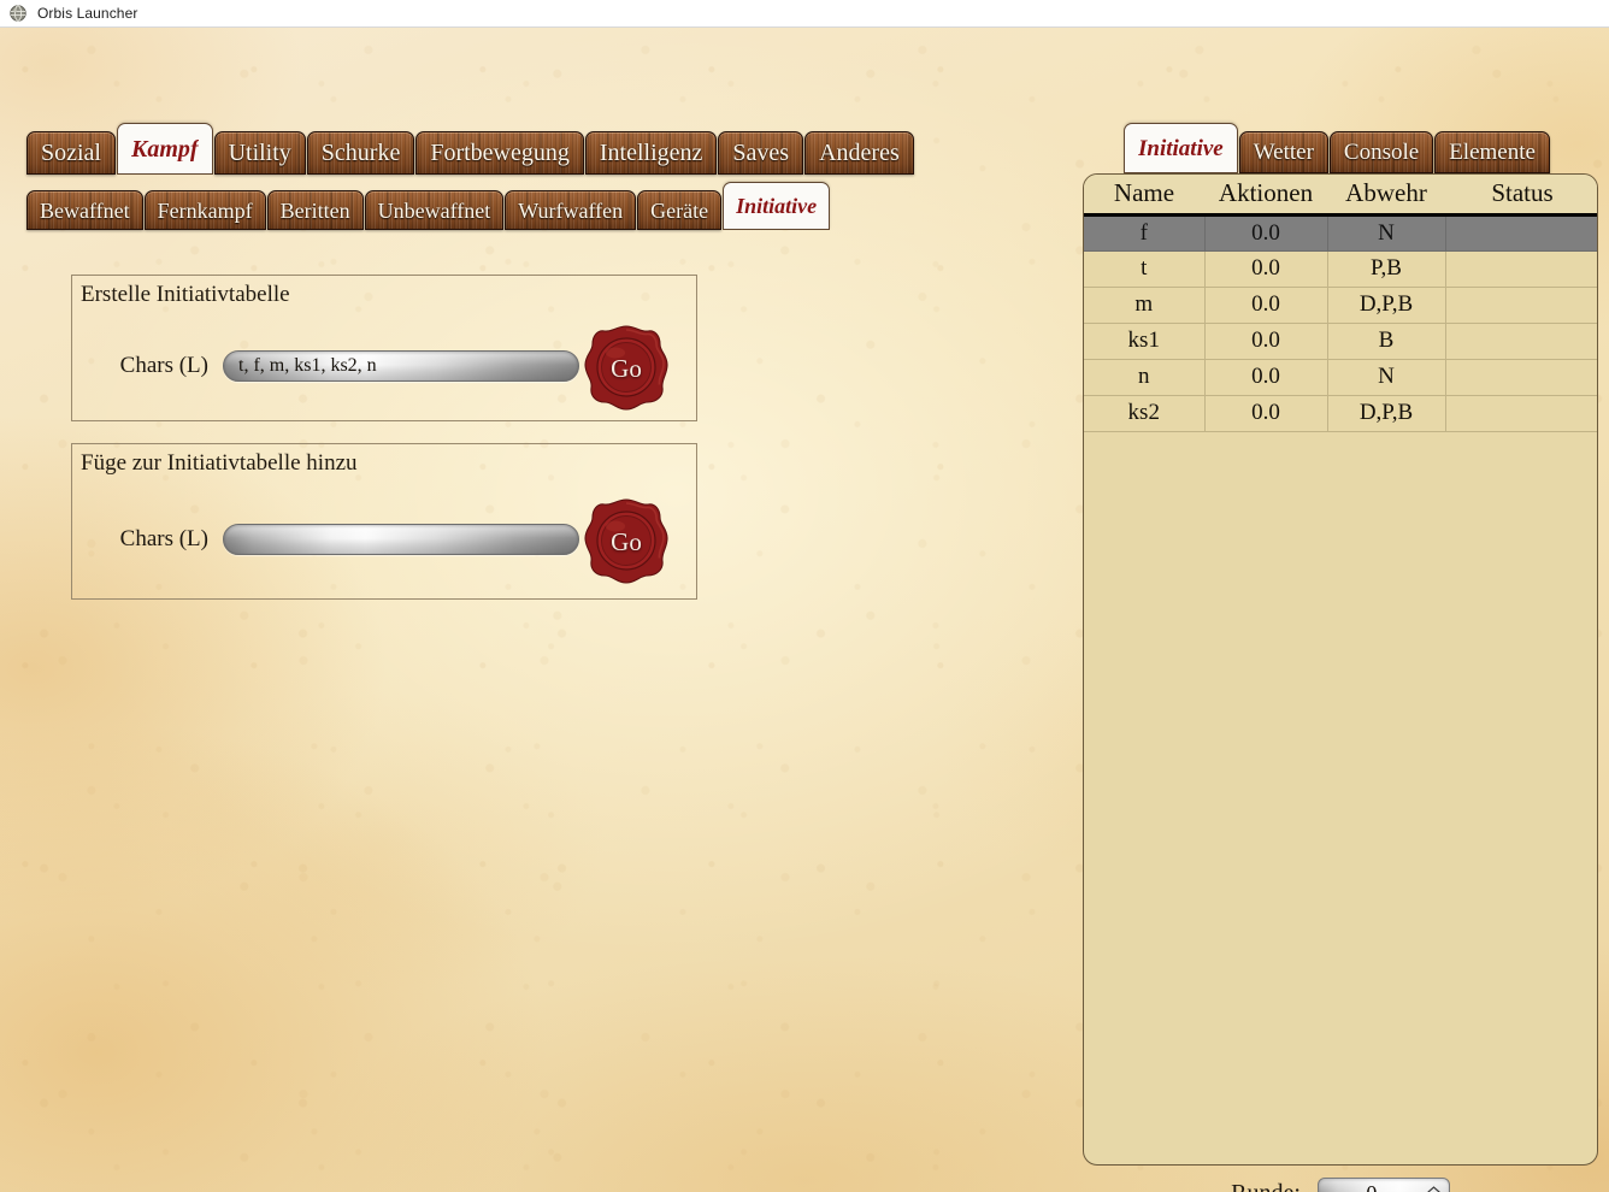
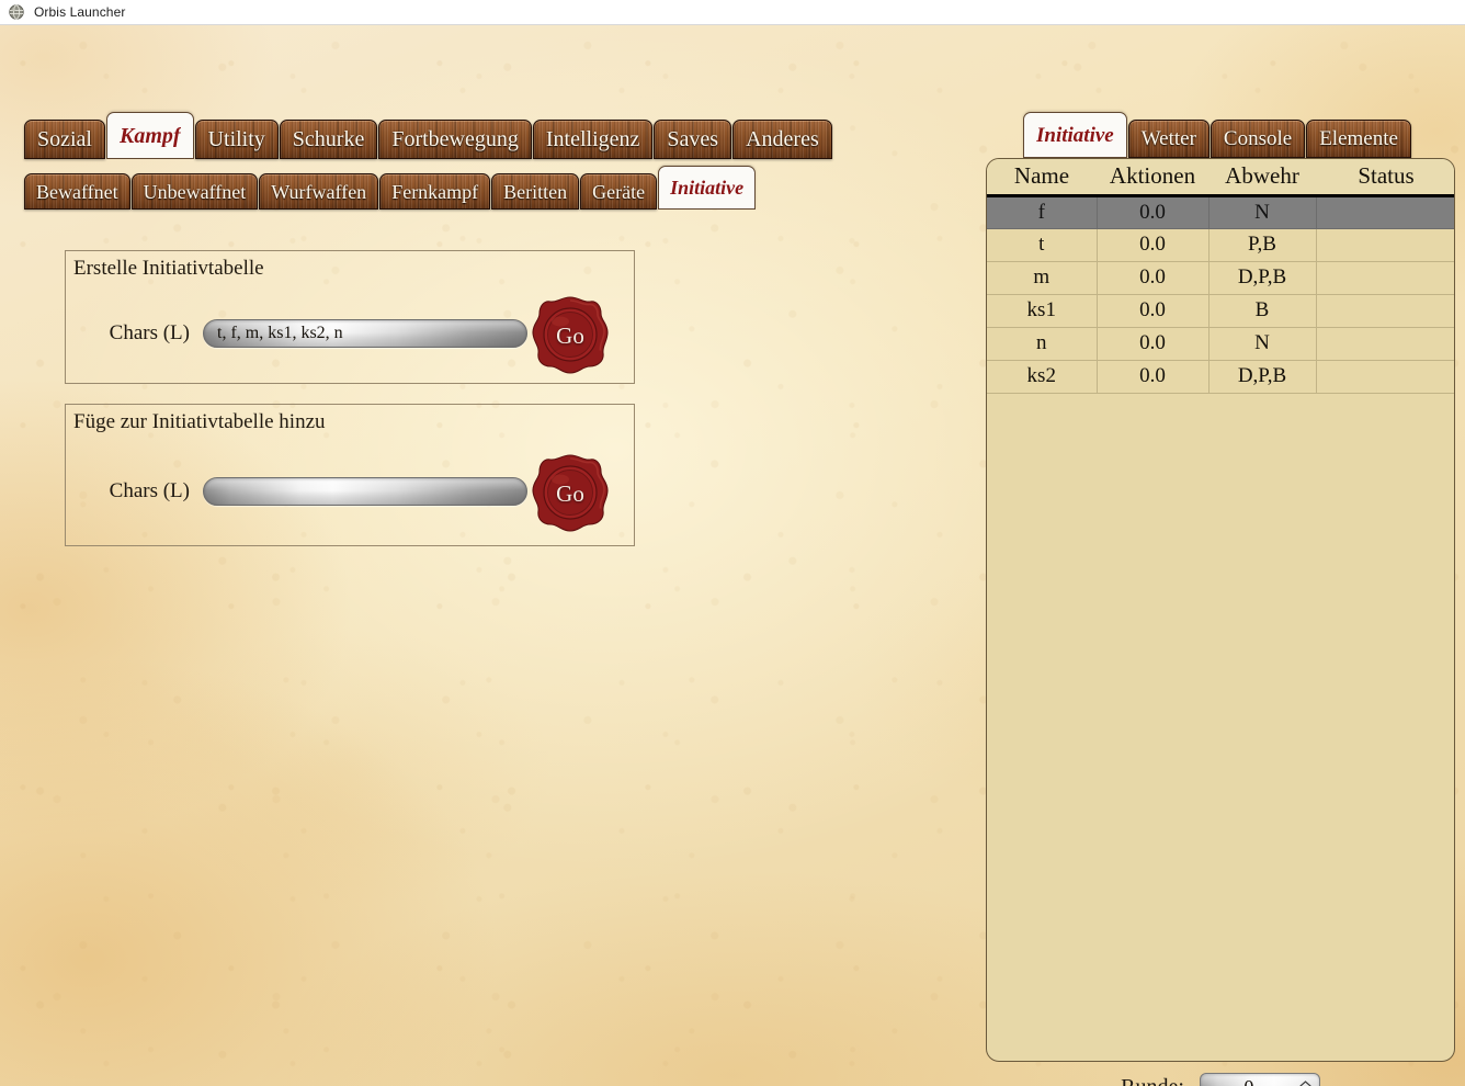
  Orbis Launcher
  Sozial
  Kampf
  Utility
  Schurke
  Fortbewegung
  Intelligenz
  Saves
  Anderes
  Bewaffnet
- Fernkampf
+ Unbewaffnet
- Beritten
+ Wurfwaffen
- Unbewaffnet
+ Fernkampf
- Wurfwaffen
+ Beritten
  Geräte
  Initiative
  Initiative
  Wetter
  Console
  Elemente
  Erstelle Initiativtabelle
  Chars (L)
  t, f, m, ks1, ks2, n
  Go
  Füge zur Initiativtabelle hinzu
  Chars (L)
  Go
  Name	Aktionen	Abwehr	Status
  f	0.0	N
  t	0.0	P,B
  m	0.0	D,P,B
  ks1	0.0	B
  n	0.0	N
  ks2	0.0	D,P,B
